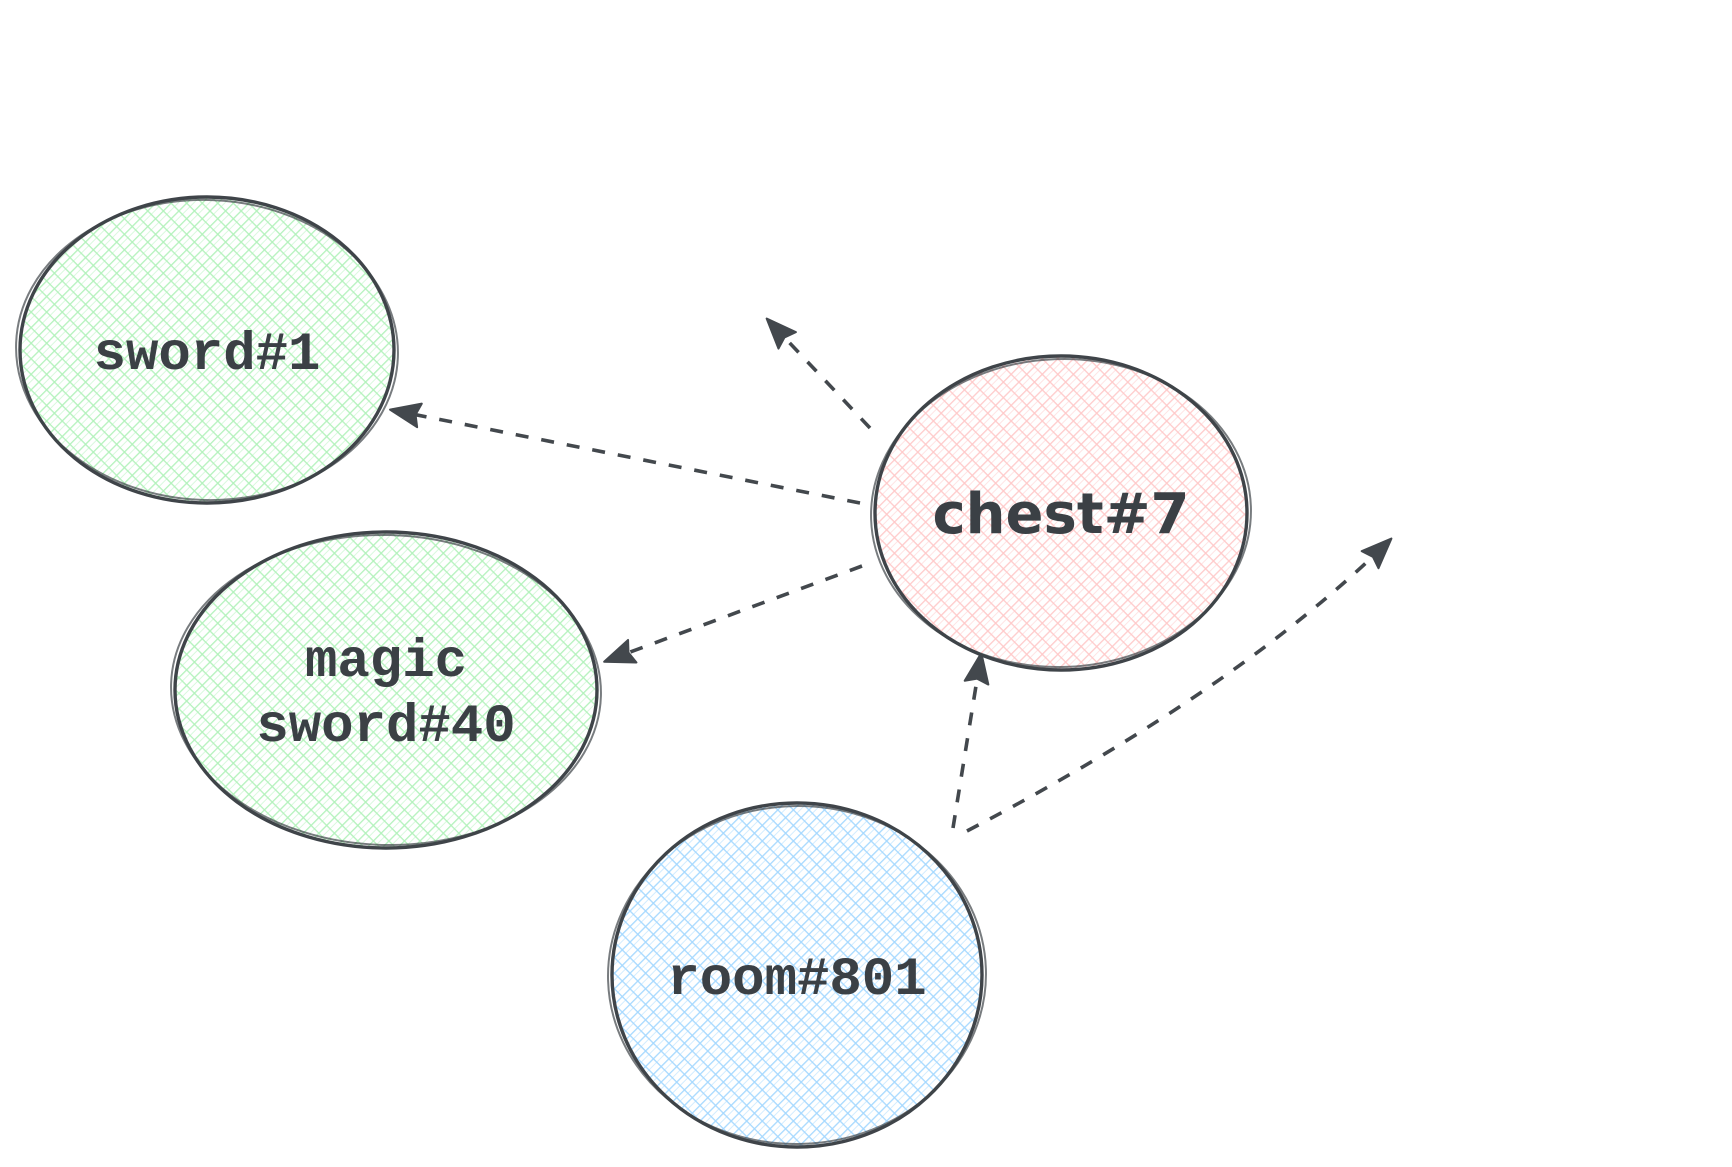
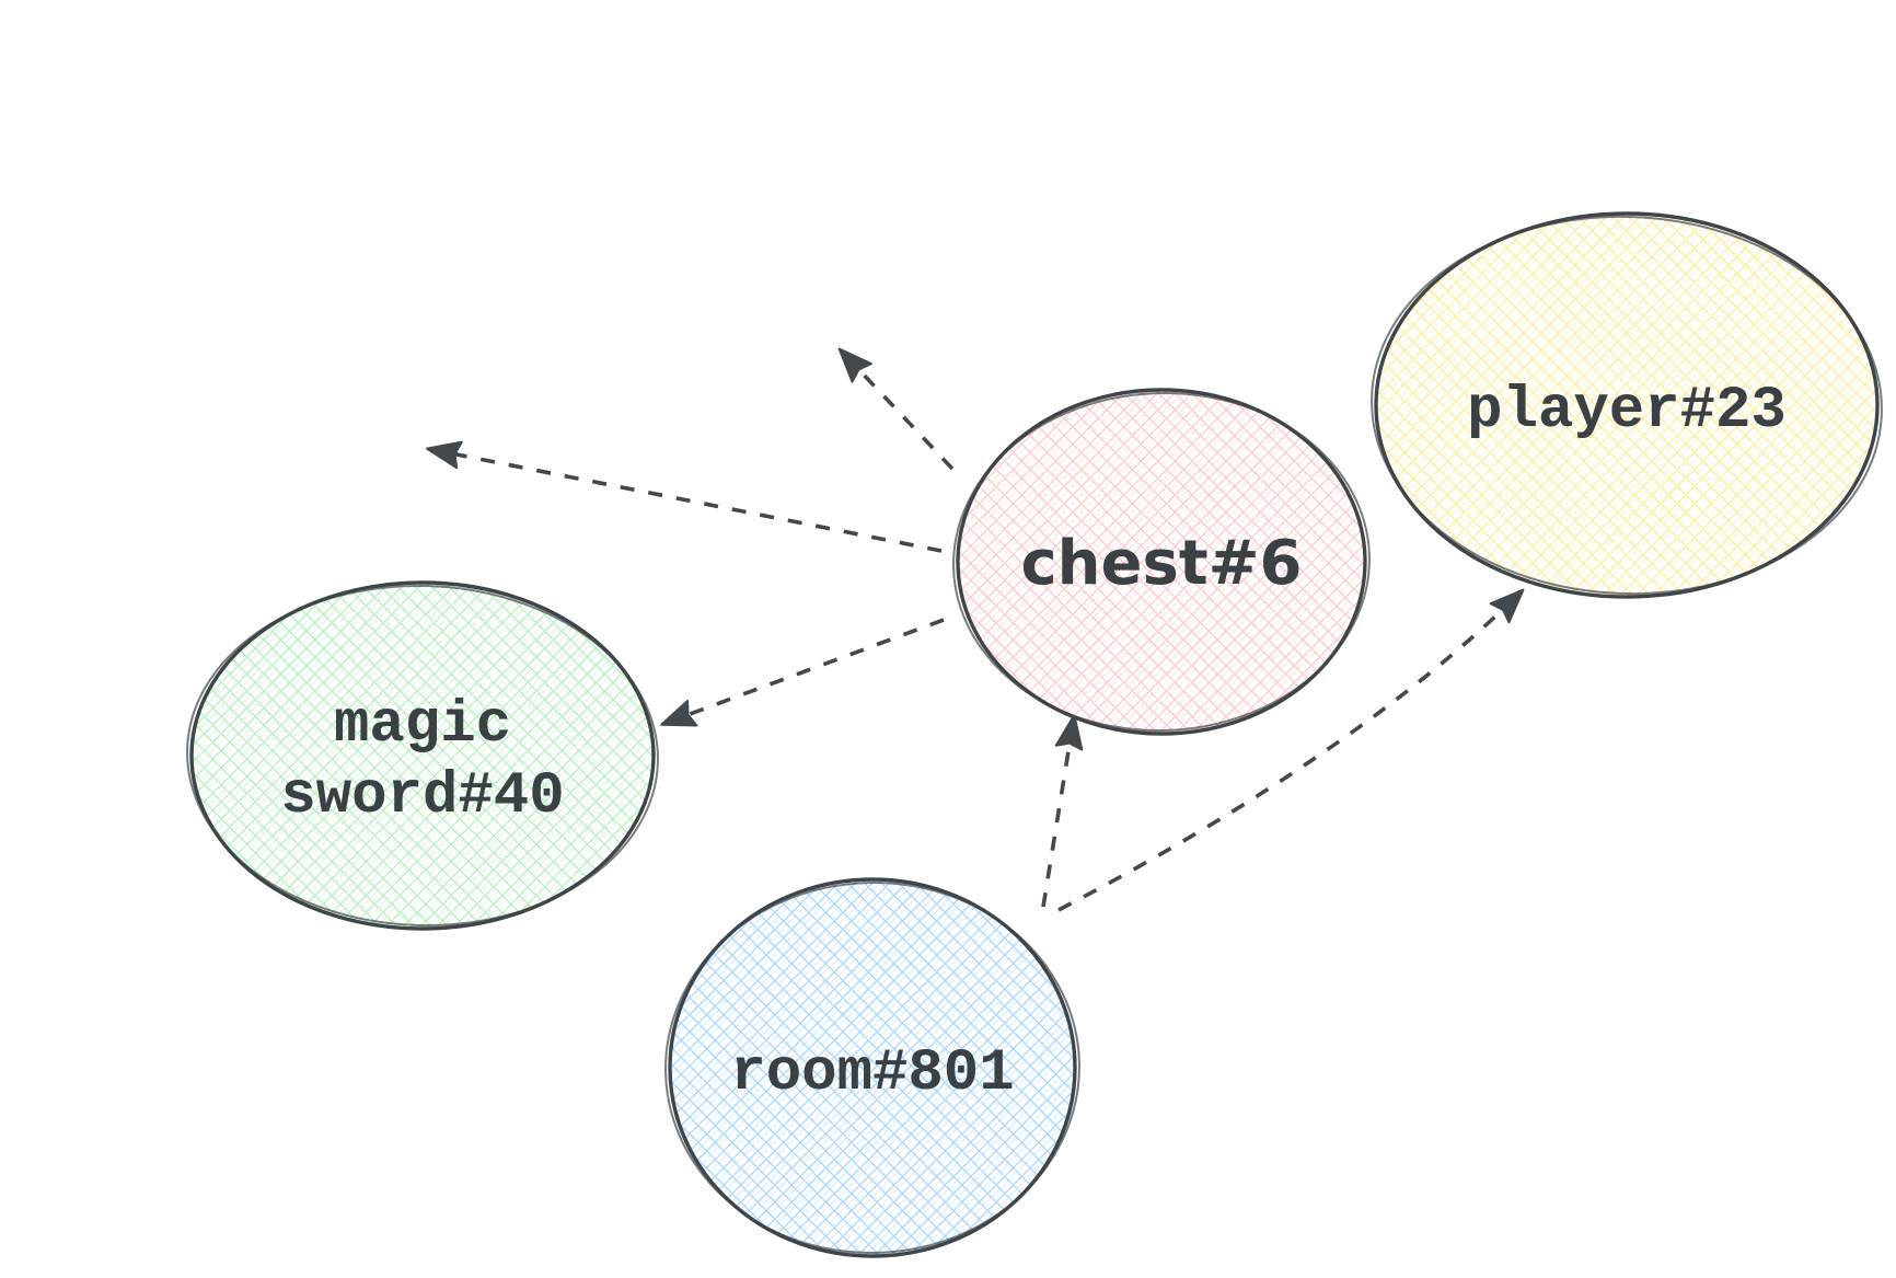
- sword#1
  magic sword#40
- chest#7
+ chest#6
+ player#23
  room#801
